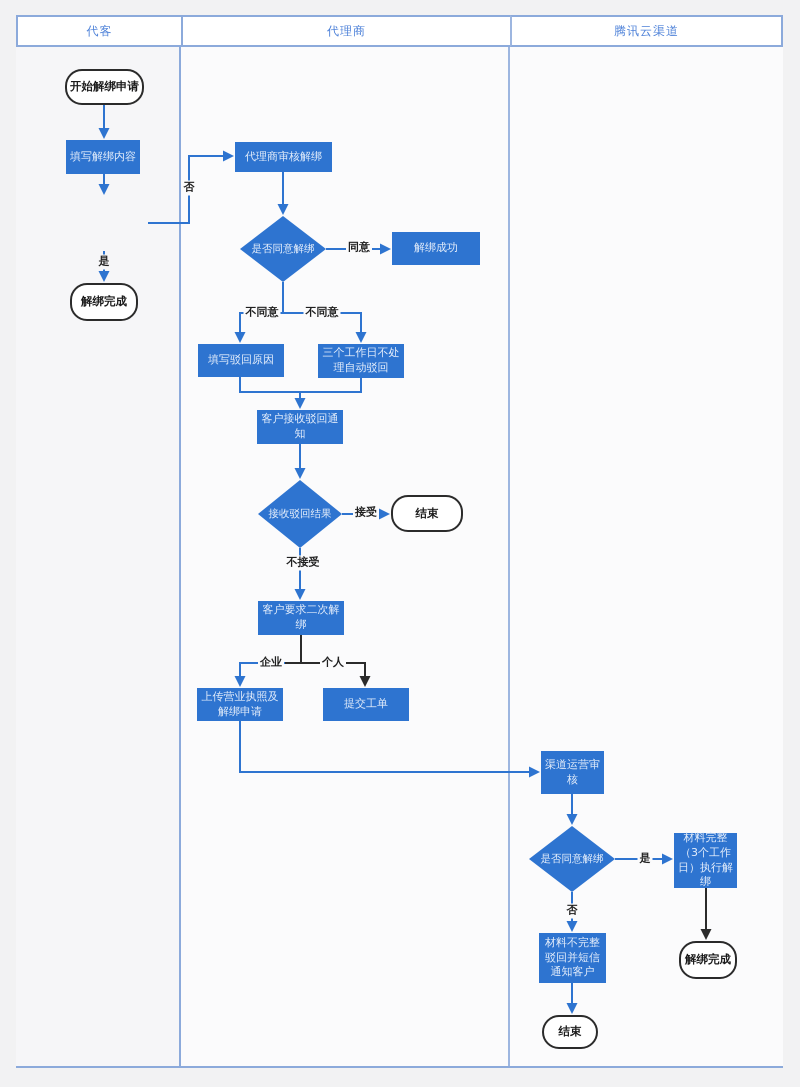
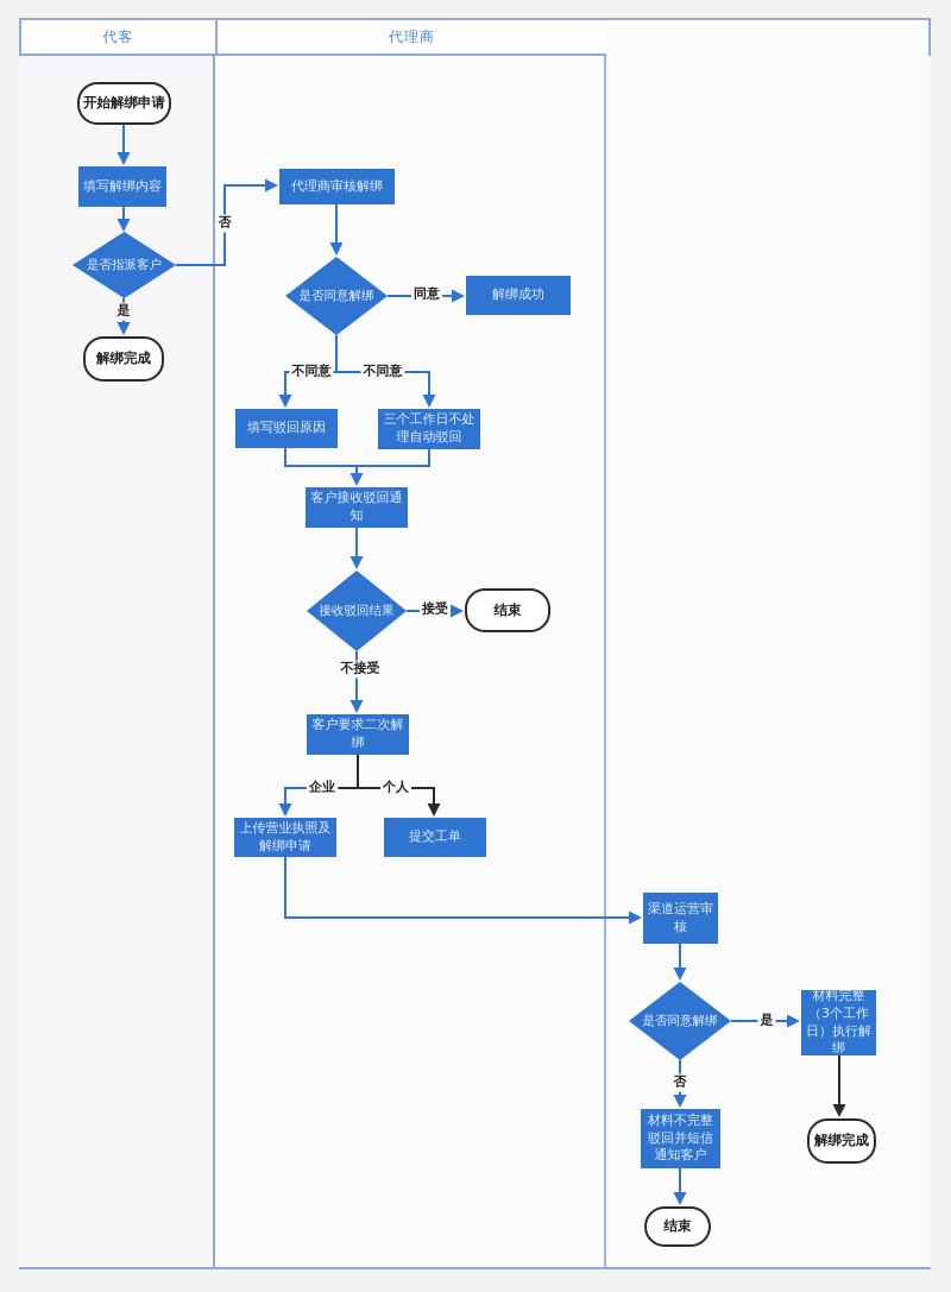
  代客
  代理商
- 腾讯云渠道
  开始解绑申请
  填写解绑内容
+ 是否指派客户
  解绑完成
  代理商审核解绑
  是否同意解绑
  解绑成功
  填写驳回原因
  三个工作日不处理自动驳回
  客户接收驳回通知
  接收驳回结果
  结束
  客户要求二次解绑
  上传营业执照及解绑申请
  提交工单
  渠道运营审核
  是否同意解绑
  材料完整（3个工作日）执行解绑
  材料不完整驳回并短信通知客户
  结束
  解绑完成
  否
  是
  同意
  不同意
  不同意
  接受
  不接受
  企业
  个人
  是
  否
